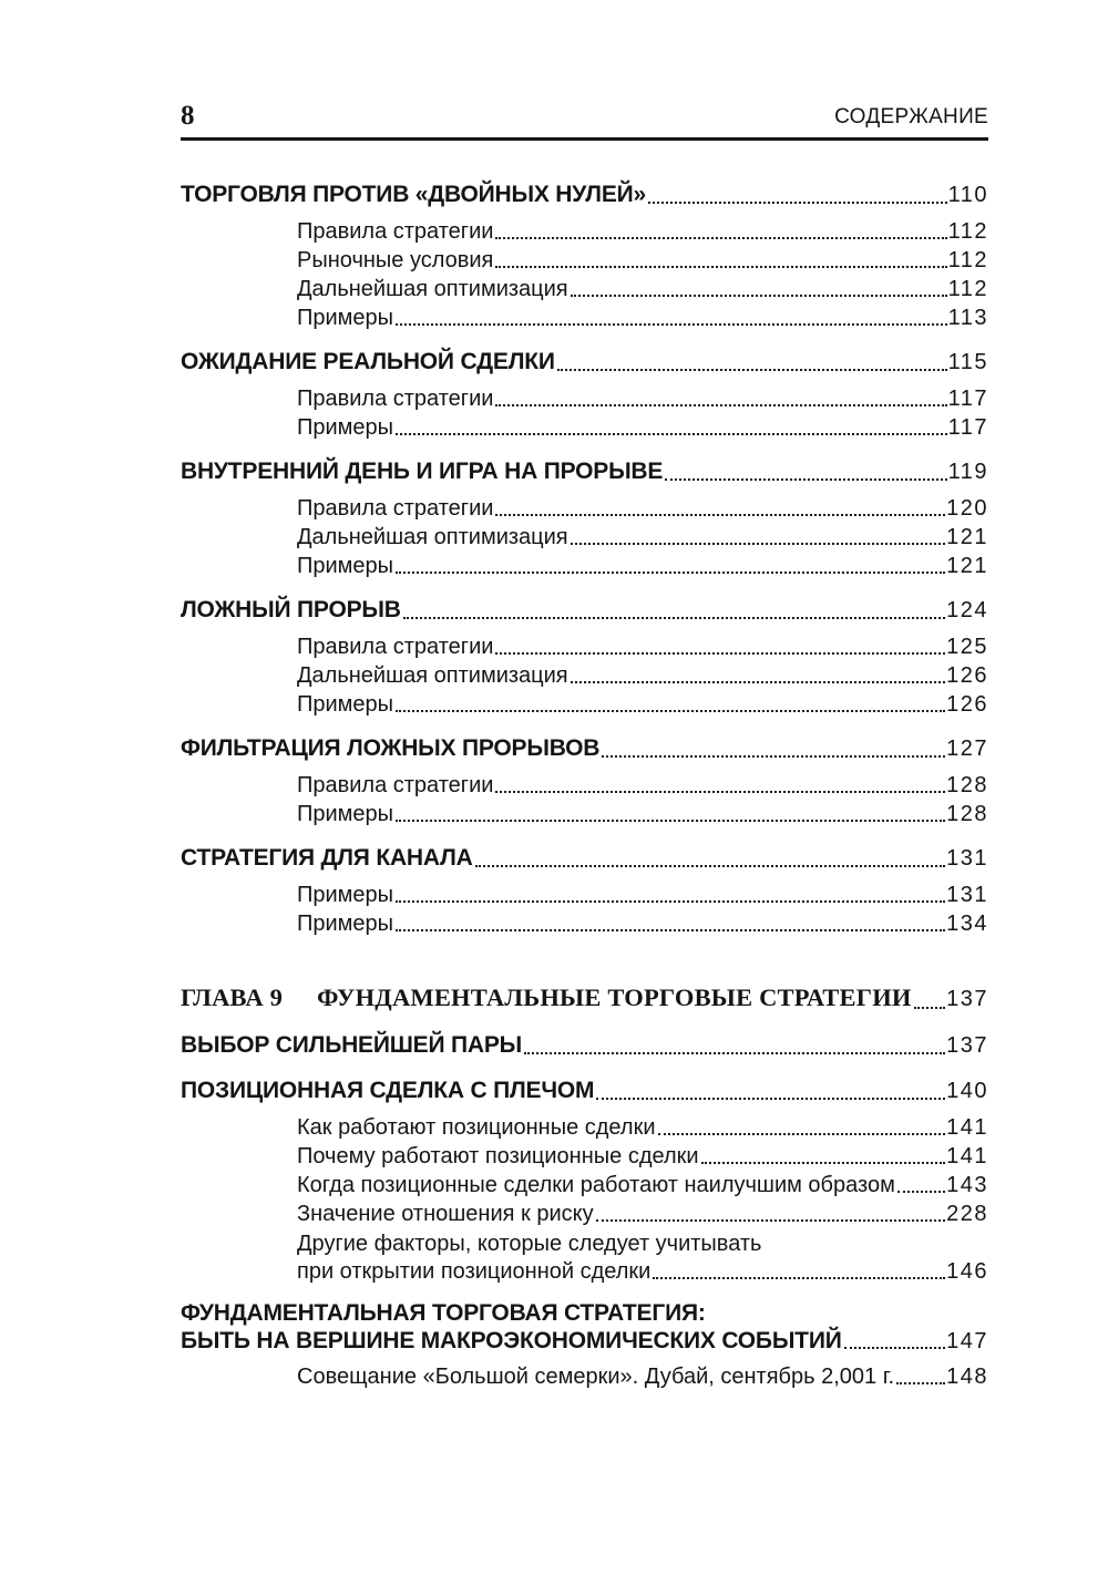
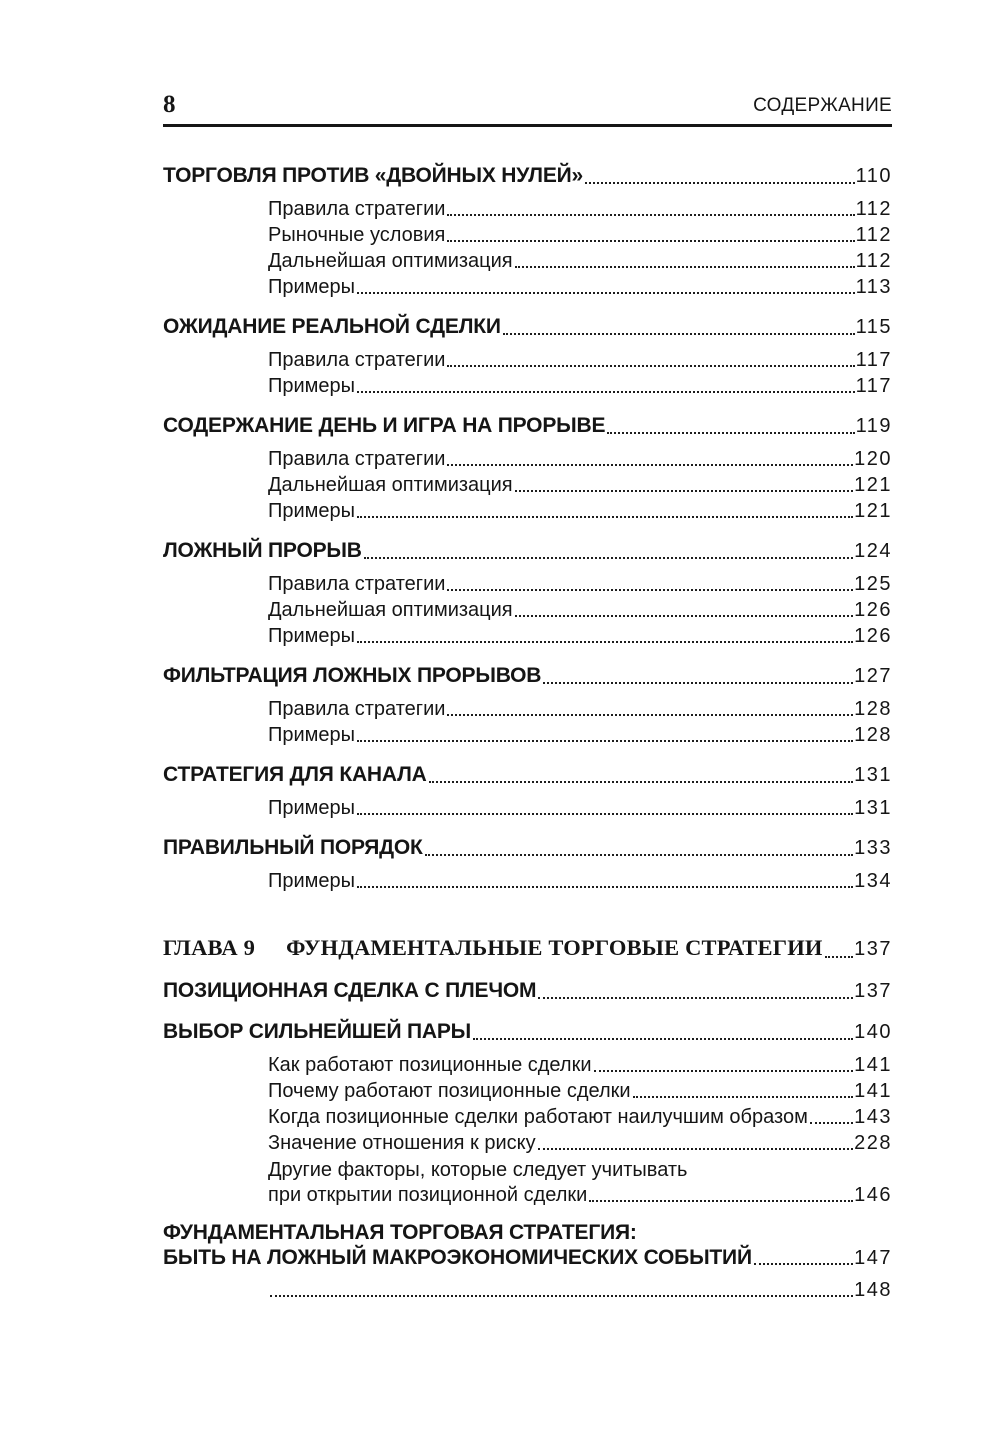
  8
  СОДЕРЖАНИЕ
  ТОРГОВЛЯ ПРОТИВ «ДВОЙНЫХ НУЛЕЙ»
  110
  Правила стратегии
  112
  Рыночные условия
  112
  Дальнейшая оптимизация
  112
  Примеры
  113
  ОЖИДАНИЕ РЕАЛЬНОЙ СДЕЛКИ
  115
  Правила стратегии
  117
  Примеры
  117
- ВНУТРЕННИЙ ДЕНЬ И ИГРА НА ПРОРЫВЕ
+ СОДЕРЖАНИЕ ДЕНЬ И ИГРА НА ПРОРЫВЕ
  119
  Правила стратегии
  120
  Дальнейшая оптимизация
  121
  Примеры
  121
  ЛОЖНЫЙ ПРОРЫВ
  124
  Правила стратегии
  125
  Дальнейшая оптимизация
  126
  Примеры
  126
  ФИЛЬТРАЦИЯ ЛОЖНЫХ ПРОРЫВОВ
  127
  Правила стратегии
  128
  Примеры
  128
  СТРАТЕГИЯ ДЛЯ КАНАЛА
  131
  Примеры
  131
+ ПРАВИЛЬНЫЙ ПОРЯДОК
+ 133
  Примеры
  134
  ГЛАВА 9
  ФУНДАМЕНТАЛЬНЫЕ ТОРГОВЫЕ СТРАТЕГИИ
  137
- ВЫБОР СИЛЬНЕЙШЕЙ ПАРЫ
+ ПОЗИЦИОННАЯ СДЕЛКА С ПЛЕЧОМ
  137
- ПОЗИЦИОННАЯ СДЕЛКА С ПЛЕЧОМ
+ ВЫБОР СИЛЬНЕЙШЕЙ ПАРЫ
  140
  Как работают позиционные сделки
  141
  Почему работают позиционные сделки
  141
  Когда позиционные сделки работают наилучшим образом
  143
  Значение отношения к риску
  228
  Другие факторы, которые следует учитывать
  при открытии позиционной сделки
  146
  ФУНДАМЕНТАЛЬНАЯ ТОРГОВАЯ СТРАТЕГИЯ:
- БЫТЬ НА ВЕРШИНЕ МАКРОЭКОНОМИЧЕСКИХ СОБЫТИЙ
+ БЫТЬ НА ЛОЖНЫЙ МАКРОЭКОНОМИЧЕСКИХ СОБЫТИЙ
  147
- Совещание «Большой семерки». Дубай, сентябрь 2,001 г.
  148
